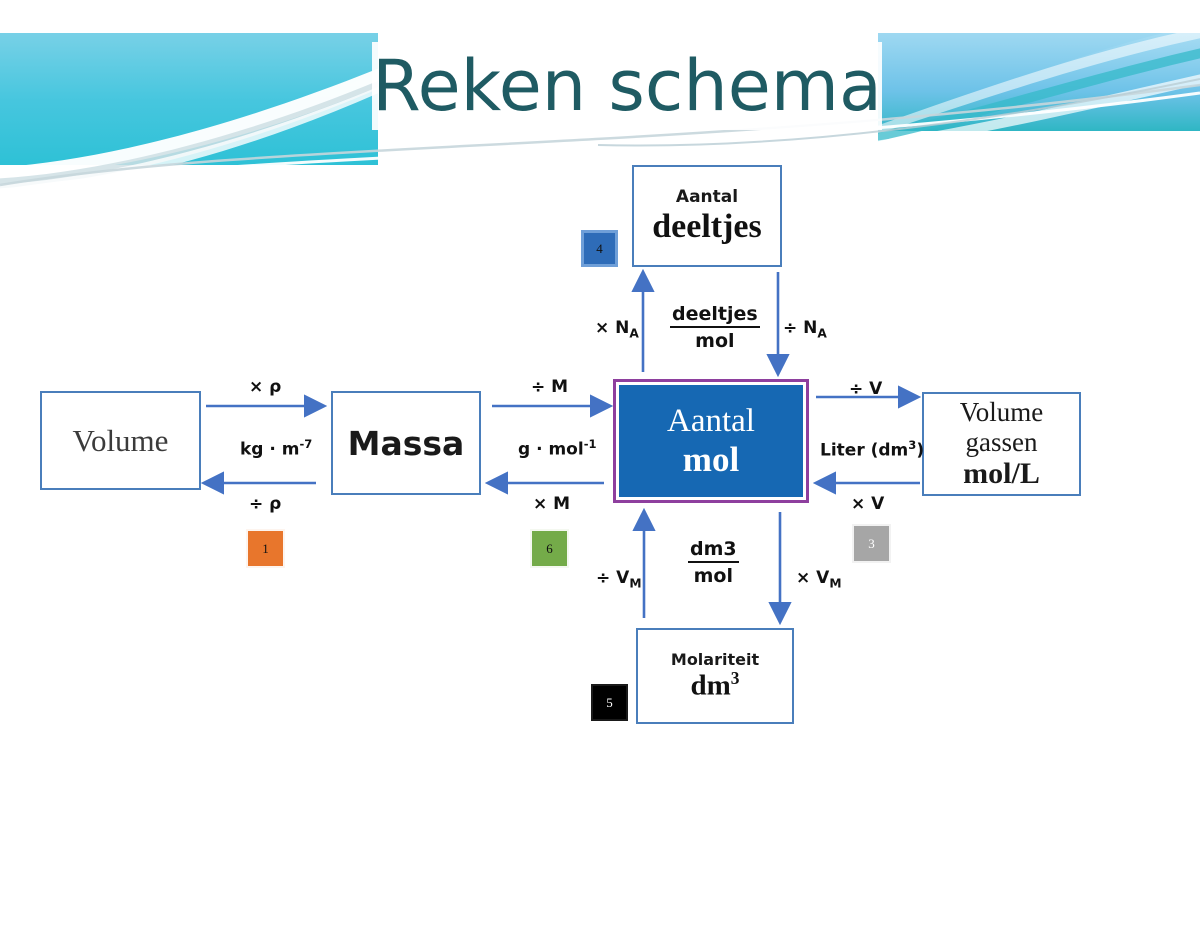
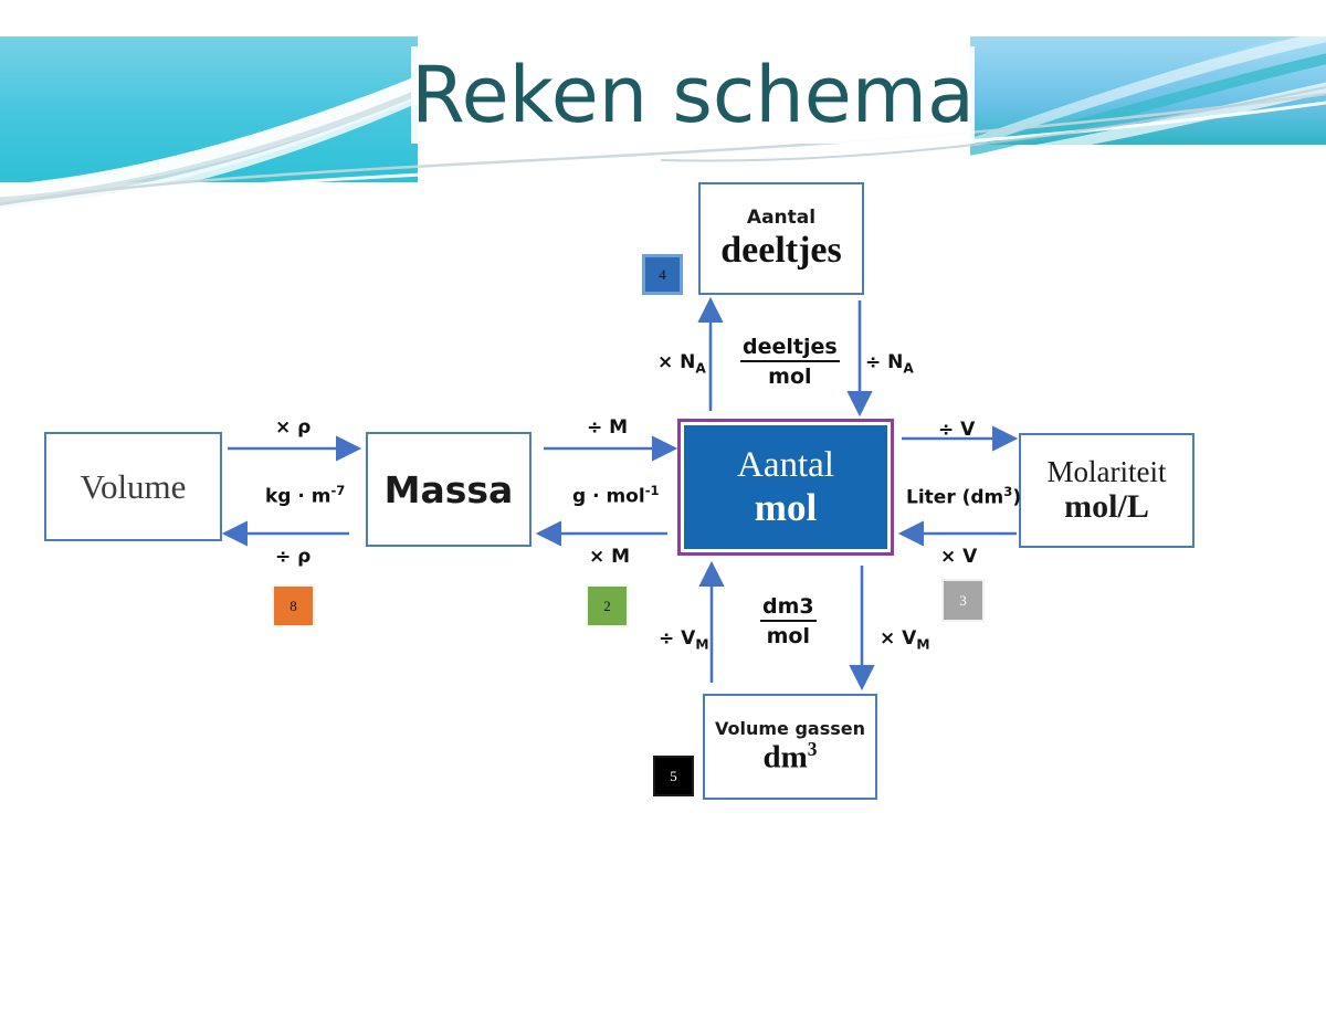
  Reken schema
  Volume
  Massa
  Aantal
  mol
- Volume gassen
+ Molariteit
  mol/L
  Aantal
  deeltjes
- Molariteit
+ Volume gassen
  dm3
  × ρ
  kg · m-7
  ÷ ρ
  ÷ M
  g · mol-1
  × M
  ÷ V
  Liter (dm3)
  × V
  × NA
  ÷ NA
  deeltjes
  mol
  ÷ VM
  × VM
  dm3
  mol
- 1
+ 8
- 6
+ 2
  3
  4
  5
